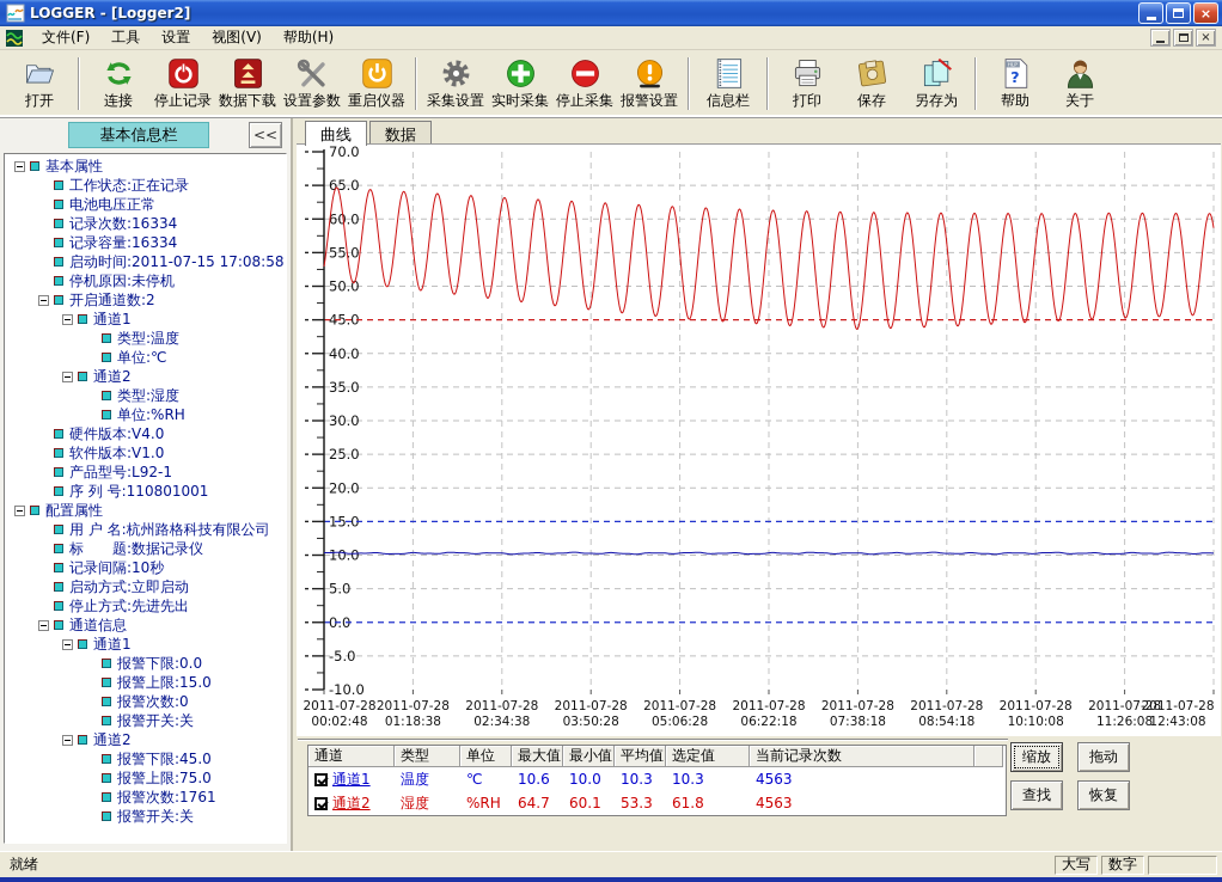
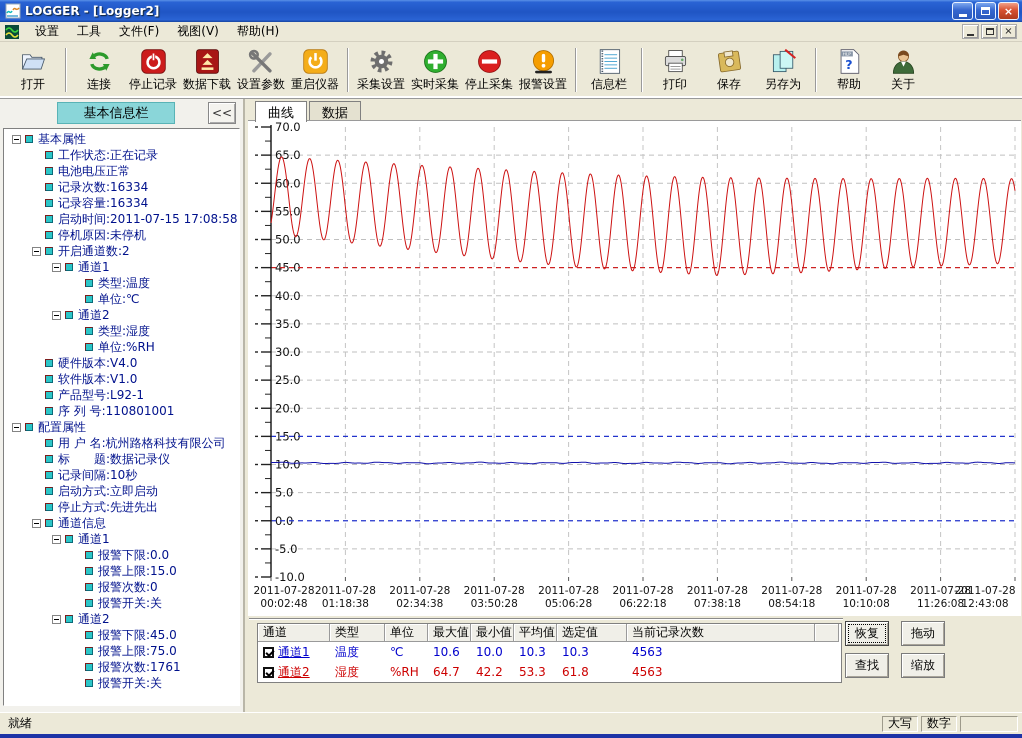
  LOGGER - [Logger2]
  ×
- 文件(F)
+ 设置
  工具
- 设置
+ 文件(F)
  视图(V)
  帮助(H)
  ×
  打开
  连接
  停止记录
  数据下载
  设置参数
  重启仪器
  采集设置
  实时采集
  停止采集
  报警设置
  信息栏
  打印
  保存
  另存为
  ?
  帮助
  关于
  基本信息栏
  <<
  基本属性
  工作状态:正在记录
  电池电压正常
  记录次数:16334
  记录容量:16334
  启动时间:2011-07-15 17:08:58
  停机原因:未停机
  开启通道数:2
  通道1
  类型:温度
  单位:℃
  通道2
  类型:湿度
  单位:%RH
  硬件版本:V4.0
  软件版本:V1.0
  产品型号:L92-1
  序 列 号:110801001
  配置属性
  用 户 名:杭州路格科技有限公司
  标 题:数据记录仪
  记录间隔:10秒
  启动方式:立即启动
  停止方式:先进先出
  通道信息
  通道1
  报警下限:0.0
  报警上限:15.0
  报警次数:0
  报警开关:关
  通道2
  报警下限:45.0
  报警上限:75.0
  报警次数:1761
  报警开关:关
  曲线
  数据
  70.0
  65.0
  60.0
  55.0
  50.0
  450
  40.0
  35.0
  30.0
  25.0
  20.0
  150
  10.0
  5.0
  -5.0
  -10.0
  2011-07-28
  00:02:48
  2011-07-28
  01:18:38
  2011-07-28
  02:34:38
  2011-07-28
  03:50:28
  2011-07-28
  05:06:28
  2011-07-28
  06:22:18
  2011-07-28
  07:38:18
  2011-07-28
  08:54:18
  2011-07-28
  10:10:08
  2011-07-28
  11:26:08
  2011-07-28
  12:43:08
  通道
  类型
  单位
  最大值
  最小值
  平均值
  选定值
  当前记录次数
  通道1
  温度
  ℃
  10.6
  10.0
  10.3
  10.3
  4563
  通道2
  湿度
  %RH
  64.7
- 60.1
+ 42.2
  53.3
  61.8
  4563
- 缩放
+ 恢复
  拖动
  查找
- 恢复
+ 缩放
  就绪
  大写
  数字
